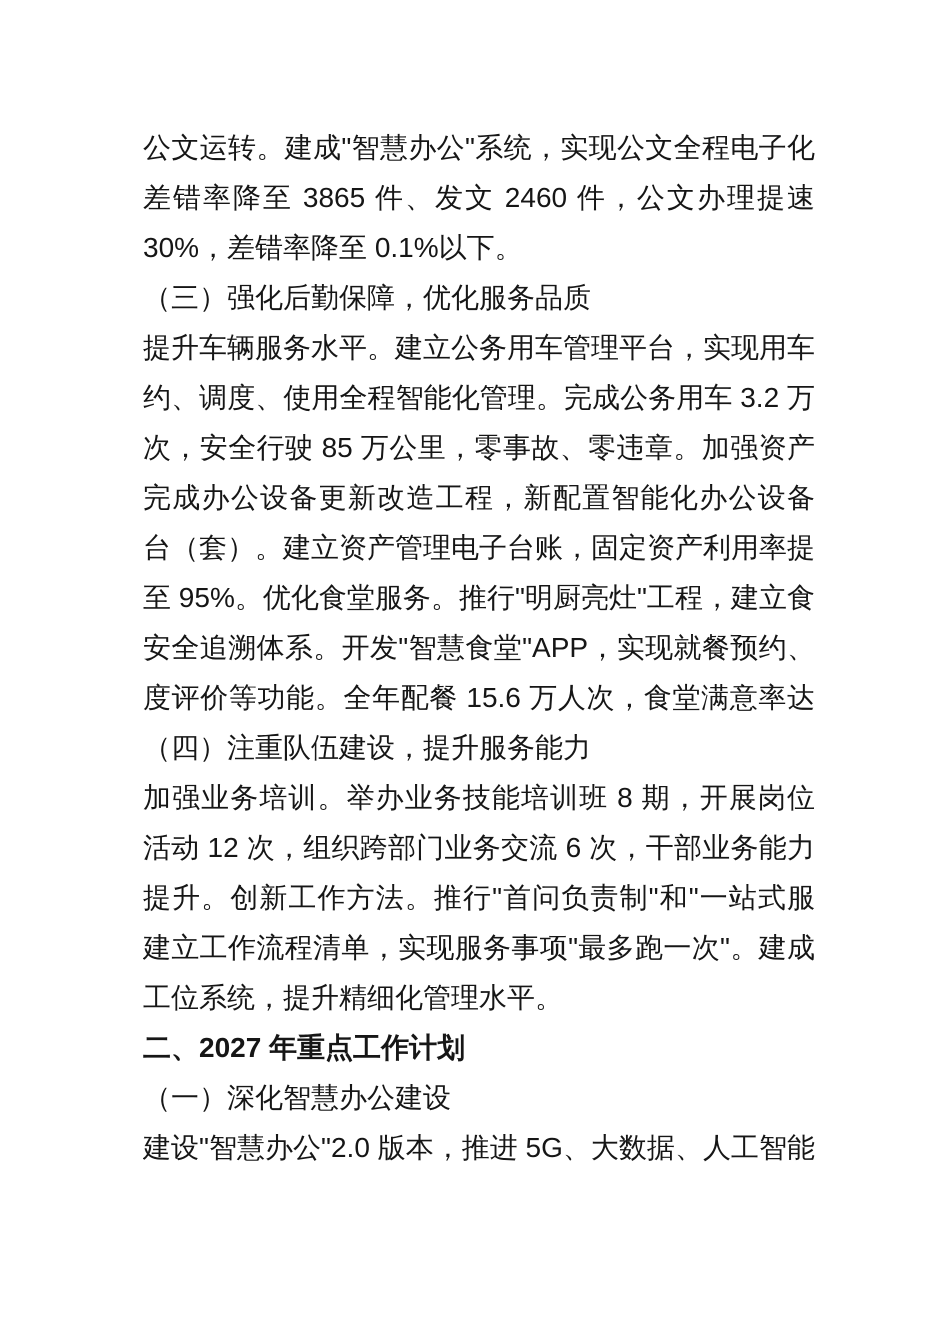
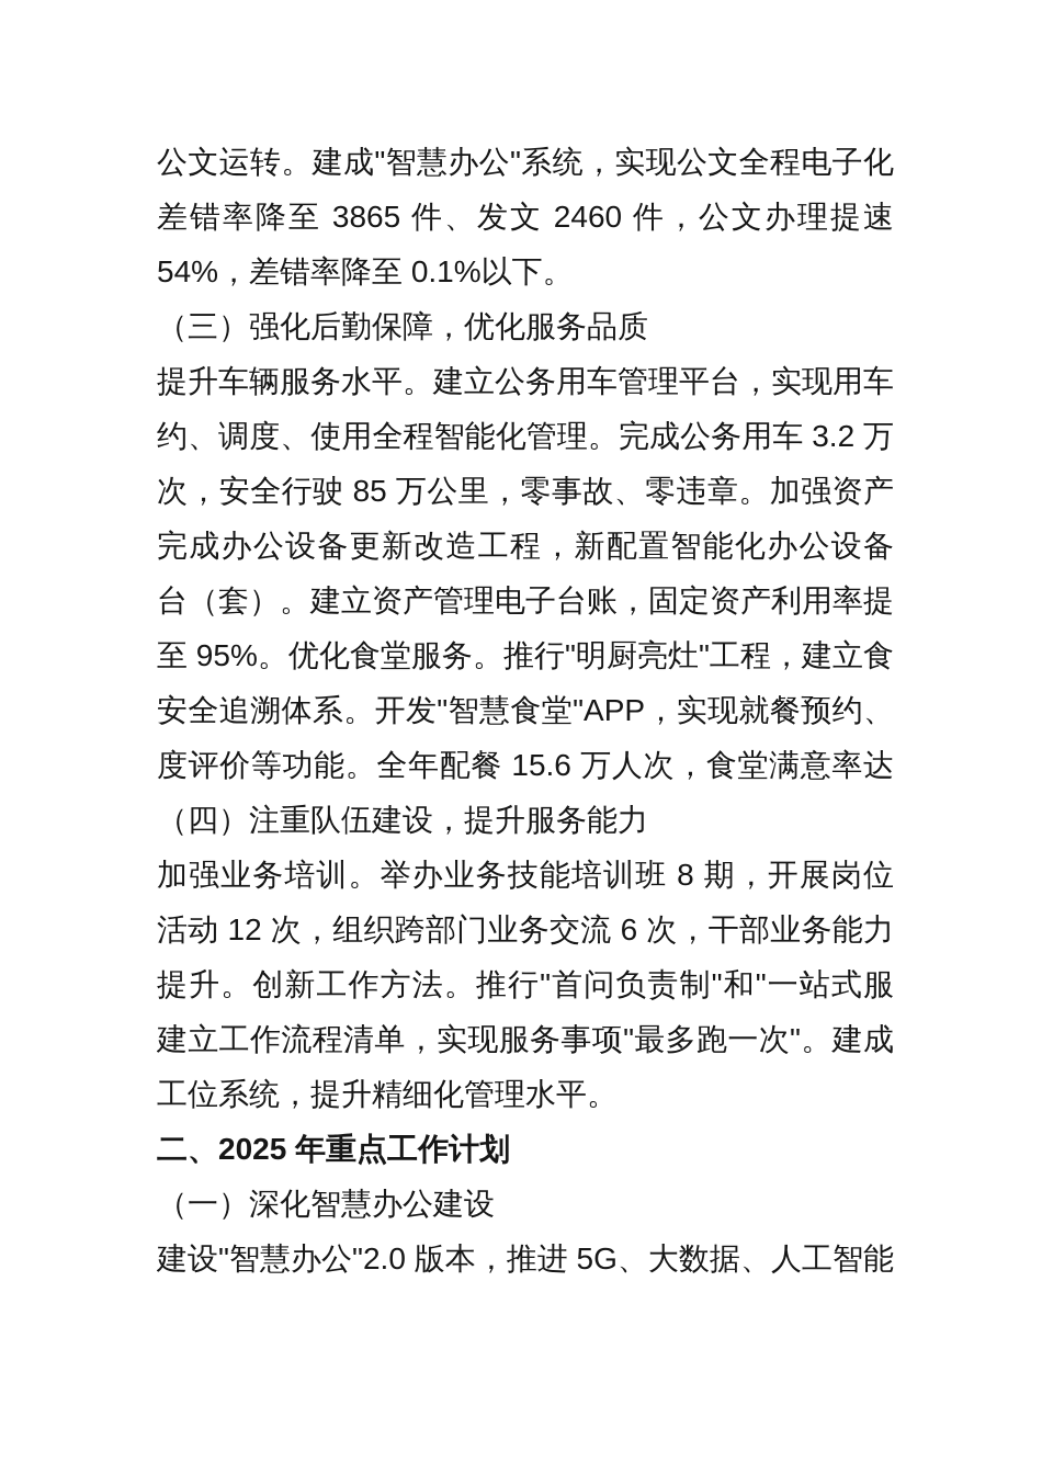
  公文运转。建成"智慧办公"系统，实现公文全程电子化
  差错率降至 3865 件、发文 2460 件，公文办理提速
- 30%，差错率降至 0.1%以下。
+ 54%，差错率降至 0.1%以下。
  （三）强化后勤保障，优化服务品质
  提升车辆服务水平。建立公务用车管理平台，实现用车
  约、调度、使用全程智能化管理。完成公务用车 3.2 万
  次，安全行驶 85 万公里，零事故、零违章。加强资产
  完成办公设备更新改造工程，新配置智能化办公设备
  台（套）。建立资产管理电子台账，固定资产利用率提
  至 95%。优化食堂服务。推行"明厨亮灶"工程，建立食
  安全追溯体系。开发"智慧食堂"APP，实现就餐预约、
  度评价等功能。全年配餐 15.6 万人次，食堂满意率达
  （四）注重队伍建设，提升服务能力
  加强业务培训。举办业务技能培训班 8 期，开展岗位
  活动 12 次，组织跨部门业务交流 6 次，干部业务能力
  提升。创新工作方法。推行"首问负责制"和"一站式服
  建立工作流程清单，实现服务事项"最多跑一次"。建成
  工位系统，提升精细化管理水平。
- 二、2027 年重点工作计划
+ 二、2025 年重点工作计划
  （一）深化智慧办公建设
  建设"智慧办公"2.0 版本，推进 5G、大数据、人工智能
